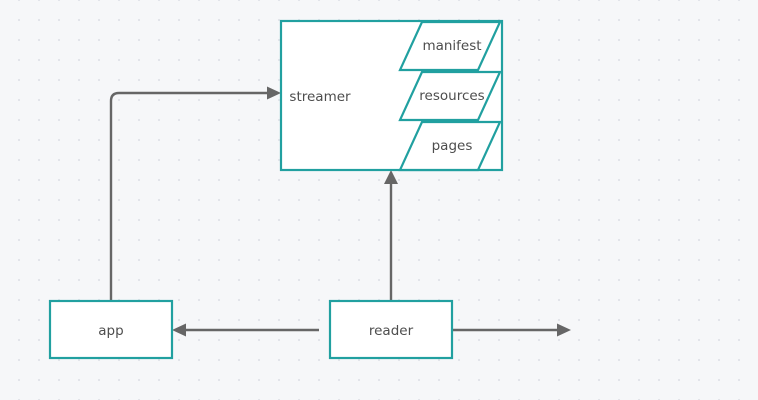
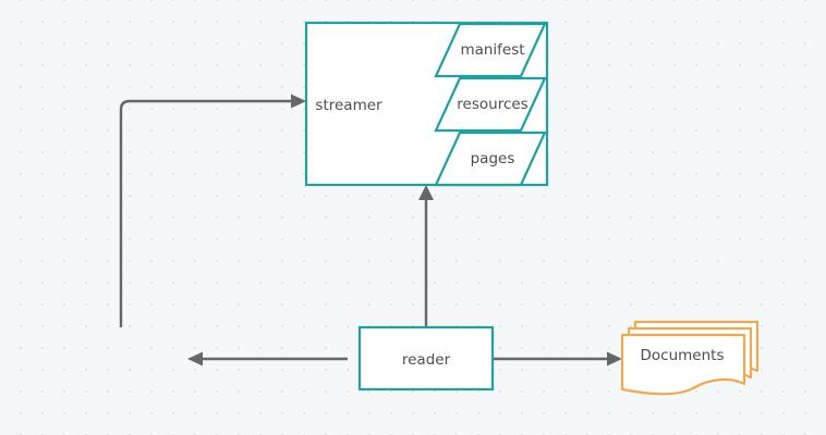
  streamer
  manifest
  resources
  pages
- app
  reader
+ Documents
